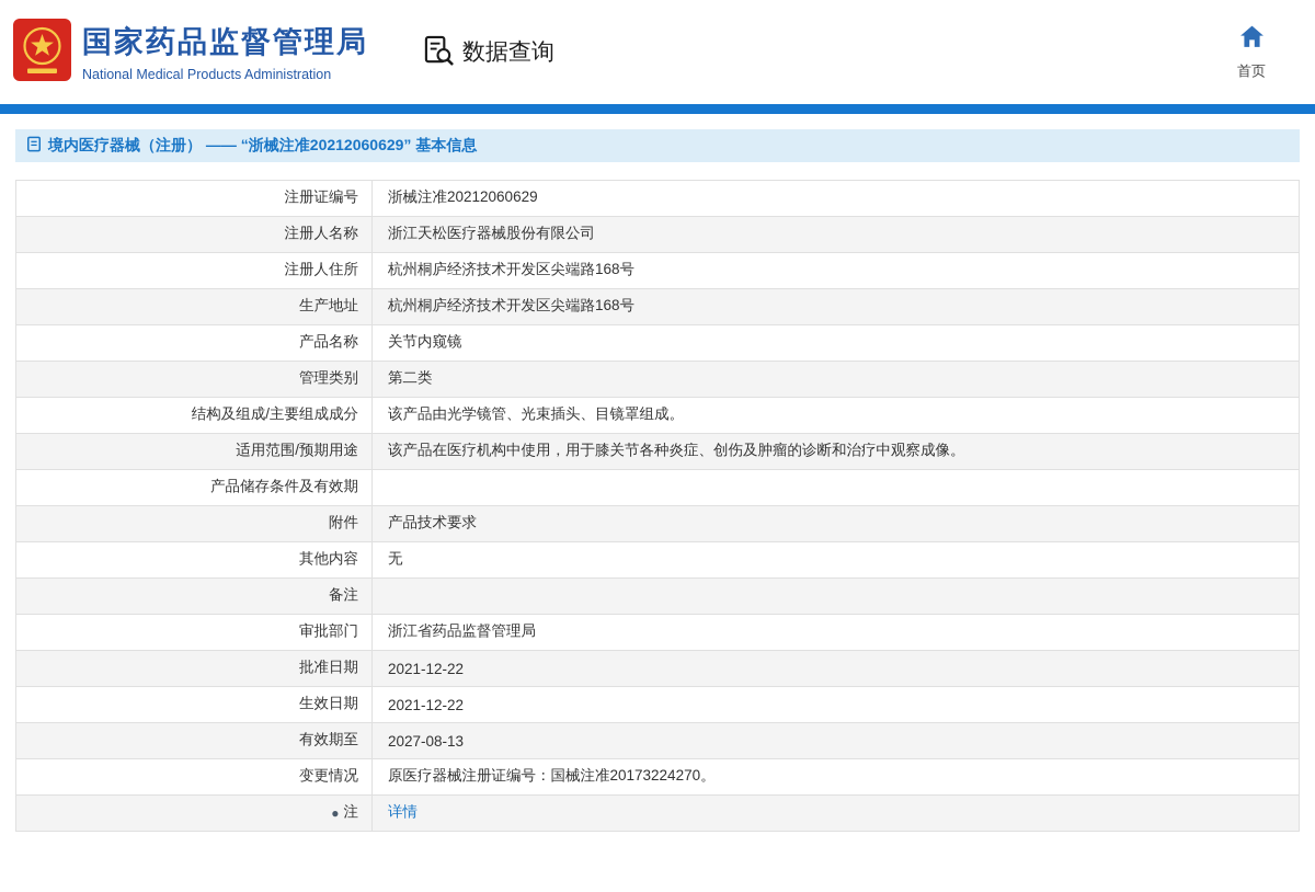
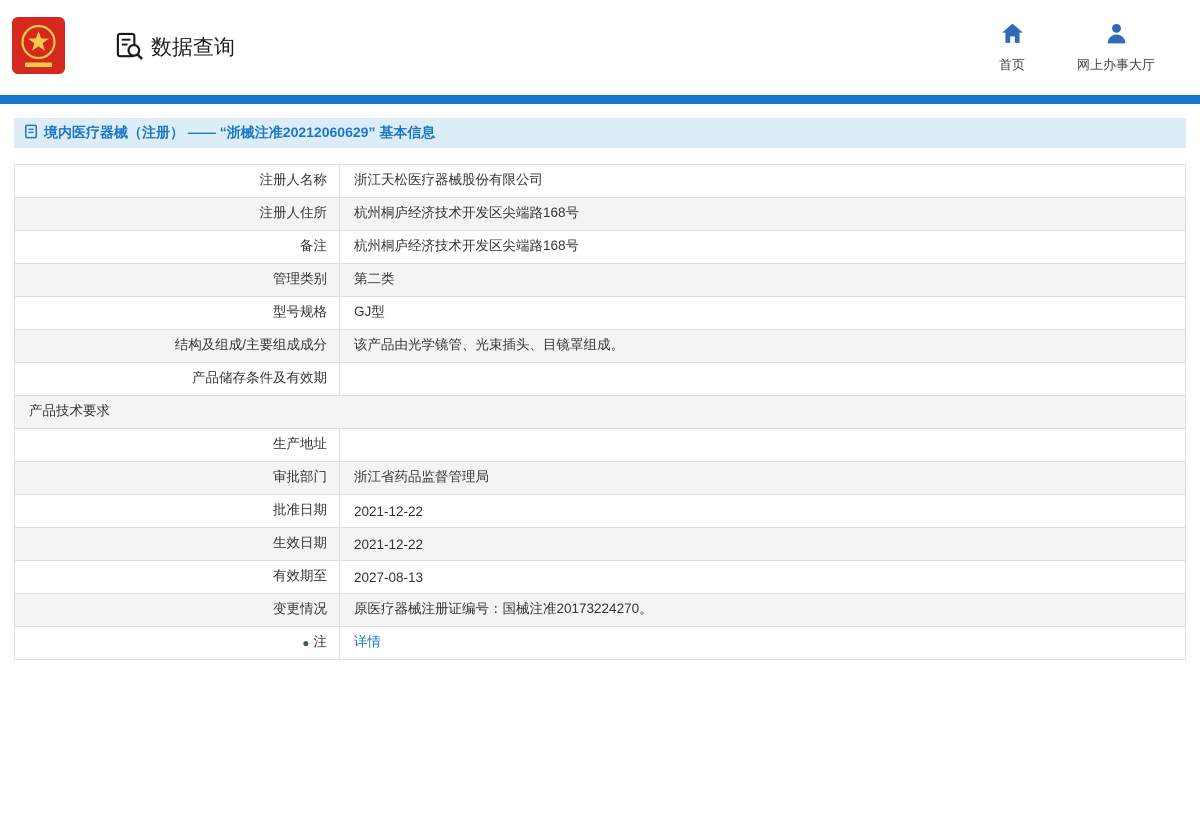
- 国家药品监督管理局
- National Medical Products Administration
  数据查询
  首页
+ 网上办事大厅
  境内医疗器械（注册） —— “浙械注准20212060629” 基本信息
- 注册证编号
- 浙械注准20212060629
  注册人名称
  浙江天松医疗器械股份有限公司
  注册人住所
  杭州桐庐经济技术开发区尖端路168号
- 生产地址
+ 备注
  杭州桐庐经济技术开发区尖端路168号
- 产品名称
- 关节内窥镜
  管理类别
  第二类
+ 型号规格
+ GJ型
  结构及组成/主要组成成分
  该产品由光学镜管、光束插头、目镜罩组成。
- 适用范围/预期用途
- 该产品在医疗机构中使用，用于膝关节各种炎症、创伤及肿瘤的诊断和治疗中观察成像。
  产品储存条件及有效期
- 附件
  产品技术要求
- 其他内容
- 无
- 备注
+ 生产地址
  审批部门
  浙江省药品监督管理局
  批准日期
  2021-12-22
  生效日期
  2021-12-22
  有效期至
  2027-08-13
  变更情况
  原医疗器械注册证编号：国械注准20173224270。
  ●
  注
  详情
